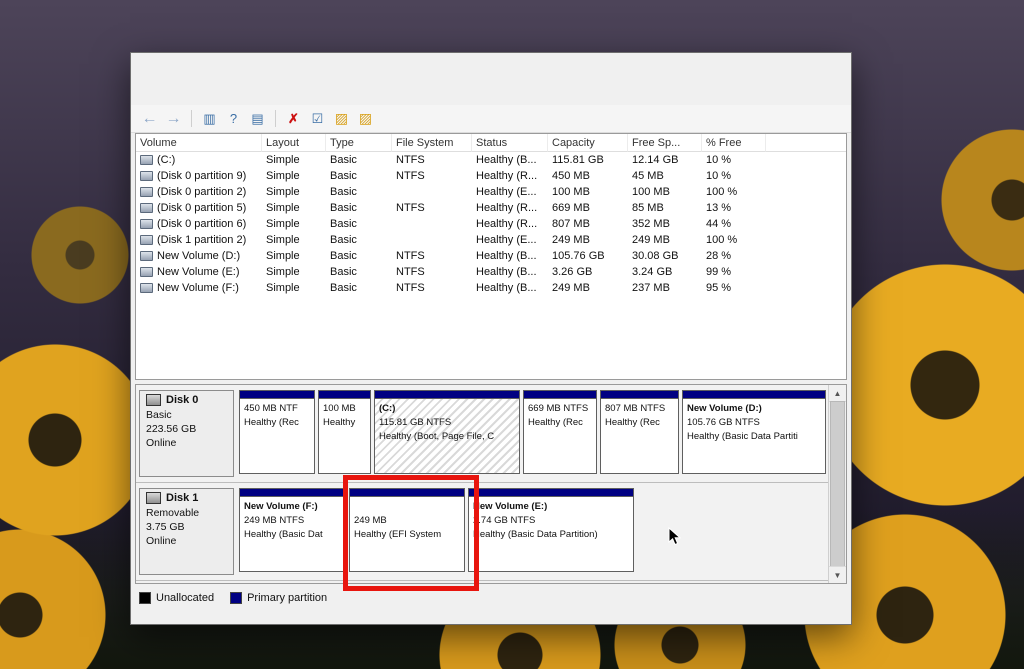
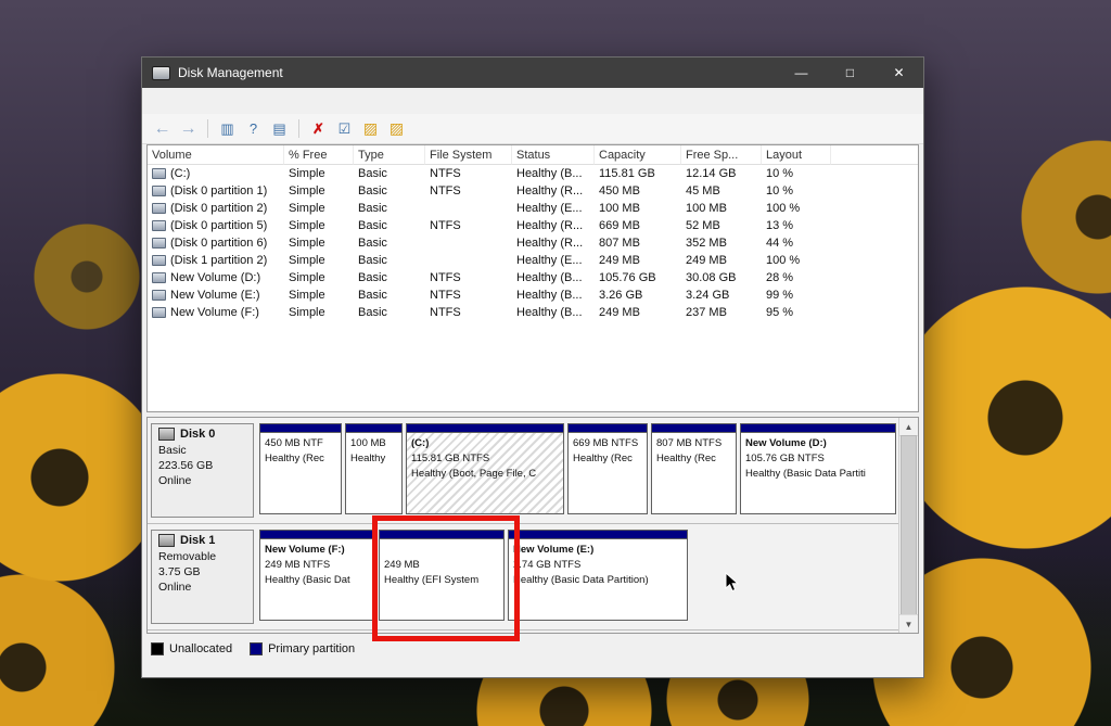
+ Disk Management
+ —
+ □
+ ✕
  ←
  →
  ▥
  ?
  ▤
  ✗
  ☑
  ▨
  ▨
  Volume
- Layout
+ % Free
  Type
  File System
  Status
  Capacity
  Free Sp...
- % Free
+ Layout
  (C:)
  Simple
  Basic
  NTFS
  Healthy (B...
  115.81 GB
  12.14 GB
  10 %
- (Disk 0 partition 9)
+ (Disk 0 partition 1)
  Simple
  Basic
  NTFS
  Healthy (R...
  450 MB
  45 MB
  10 %
  (Disk 0 partition 2)
  Simple
  Basic
  Healthy (E...
  100 MB
  100 MB
  100 %
  (Disk 0 partition 5)
  Simple
  Basic
  NTFS
  Healthy (R...
  669 MB
- 85 MB
+ 52 MB
  13 %
  (Disk 0 partition 6)
  Simple
  Basic
  Healthy (R...
  807 MB
  352 MB
  44 %
  (Disk 1 partition 2)
  Simple
  Basic
  Healthy (E...
  249 MB
  249 MB
  100 %
  New Volume (D:)
  Simple
  Basic
  NTFS
  Healthy (B...
  105.76 GB
  30.08 GB
  28 %
  New Volume (E:)
  Simple
  Basic
  NTFS
  Healthy (B...
  3.26 GB
  3.24 GB
  99 %
  New Volume (F:)
  Simple
  Basic
  NTFS
  Healthy (B...
  249 MB
  237 MB
  95 %
  Disk 0
  Basic
  223.56 GB
  Online
  450 MB NTF
  Healthy (Rec
  100 MB
  Healthy
  (C:)
  115.81 GB NTFS
  Healthy (Boot, Page File, C
  669 MB NTFS
  Healthy (Rec
  807 MB NTFS
  Healthy (Rec
  New Volume (D:)
  105.76 GB NTFS
  Healthy (Basic Data Partiti
  Disk 1
  Removable
  3.75 GB
  Online
  New Volume (F:)
  249 MB NTFS
  Healthy (Basic Dat
  249 MB
  Healthy (EFI System
  New Volume (E:)
  2.74 GB NTFS
  Healthy (Basic Data Partition)
  ▲
  ▼
  Unallocated
  Primary partition
